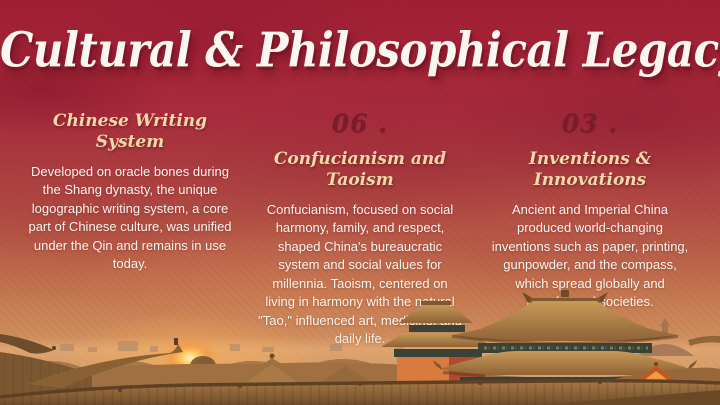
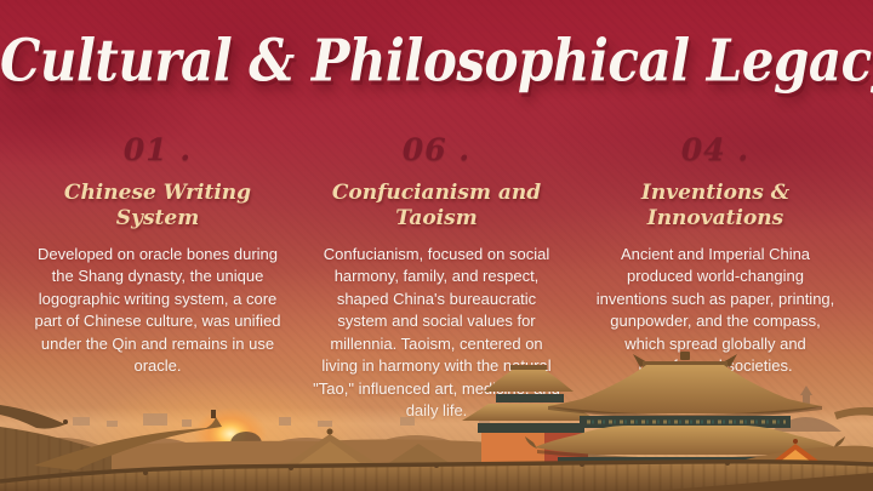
  Cultural & Philosophical Legac
+ 01 .
  Chinese Writing System
- Developed on oracle bones during the Shang dynasty, the unique logographic writing system, a core part of Chinese culture, was unified under the Qin and remains in use today.
+ Developed on oracle bones during the Shang dynasty, the unique logographic writing system, a core part of Chinese culture, was unified under the Qin and remains in use oracle.
  06 .
  Confucianism and Taoism
  Confucianism, focused on social harmony, family, and respect, shaped China's bureaucratic system and social values for millennia. Taoism, centered on living in harmony with the nl ao," influenced art, me
- 03 .
+ 04 .
  Inventions & Innovations
  Ancient and Imperial China produced world-changing inventions such as paper, printing, gunpowder, and the compass, which spread globally and ocieties.
